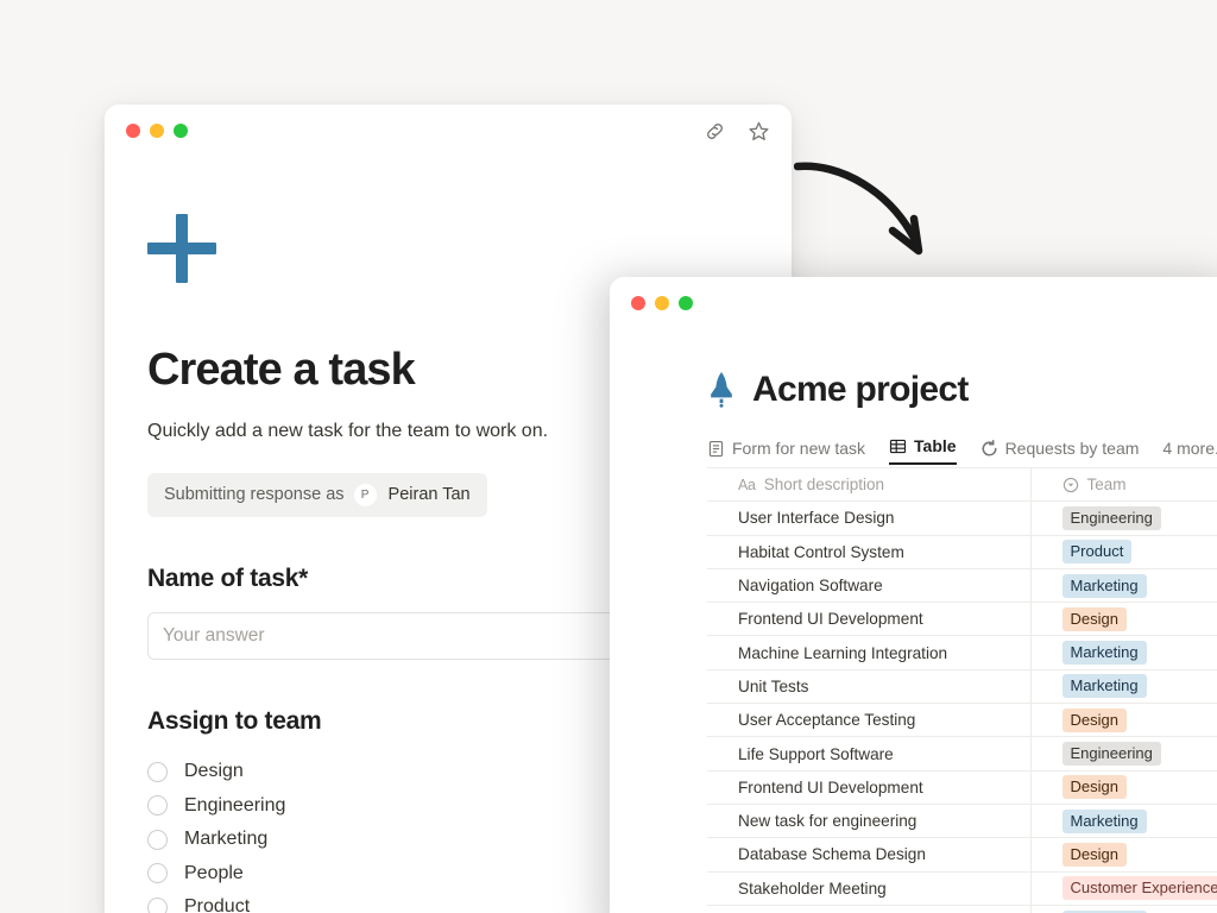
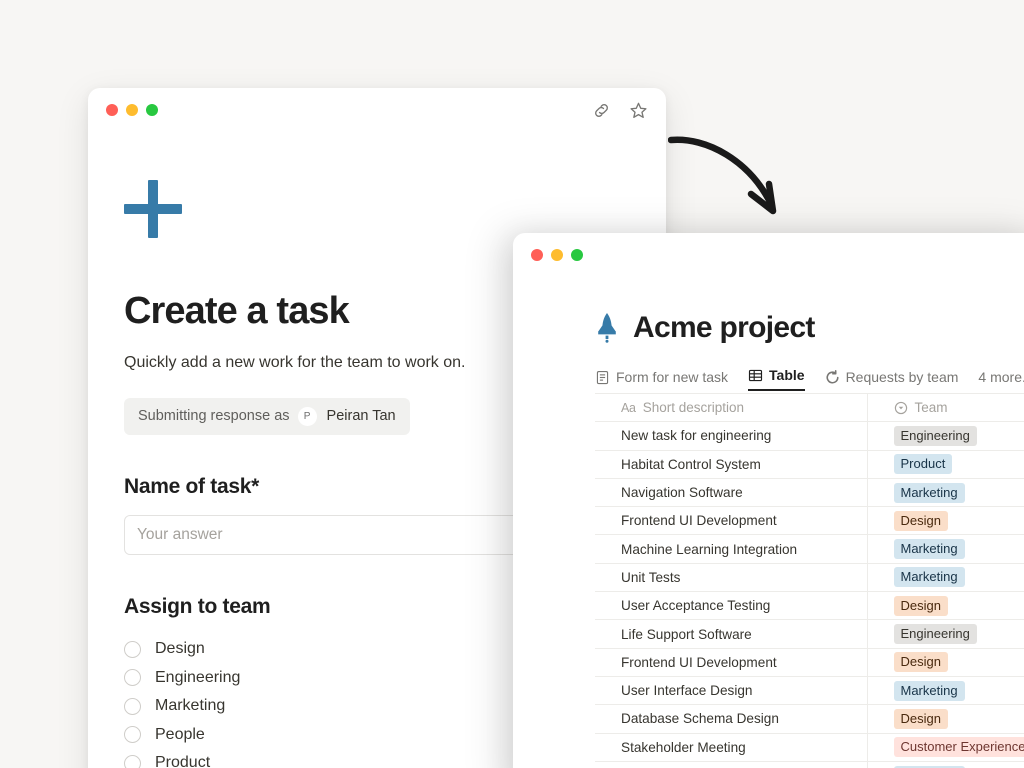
  Create a task
- Quickly add a new task for the team to work on.
+ Quickly add a new work for the team to work on.
  Submitting response as
  P
  Peiran Tan
  Name of task*
  Your answer
  Assign to team
  Design
  Engineering
  Marketing
  People
  Product
  Acme project
  Form for new task
  Table
  Requests by team
  Aa Short description	Team
- User Interface Design	Engineering
+ New task for engineering	Engineering
  Habitat Control System	Product
  Navigation Software	Marketing
  Frontend UI Development	Design
  Machine Learning Integration	Marketing
  Unit Tests	Marketing
  User Acceptance Testing	Design
  Life Support Software	Engineering
  Frontend UI Development	Design
- New task for engineering	Marketing
+ User Interface Design	Marketing
  Database Schema Design	Design
  Stakeholder Meeting	Customer Experience
